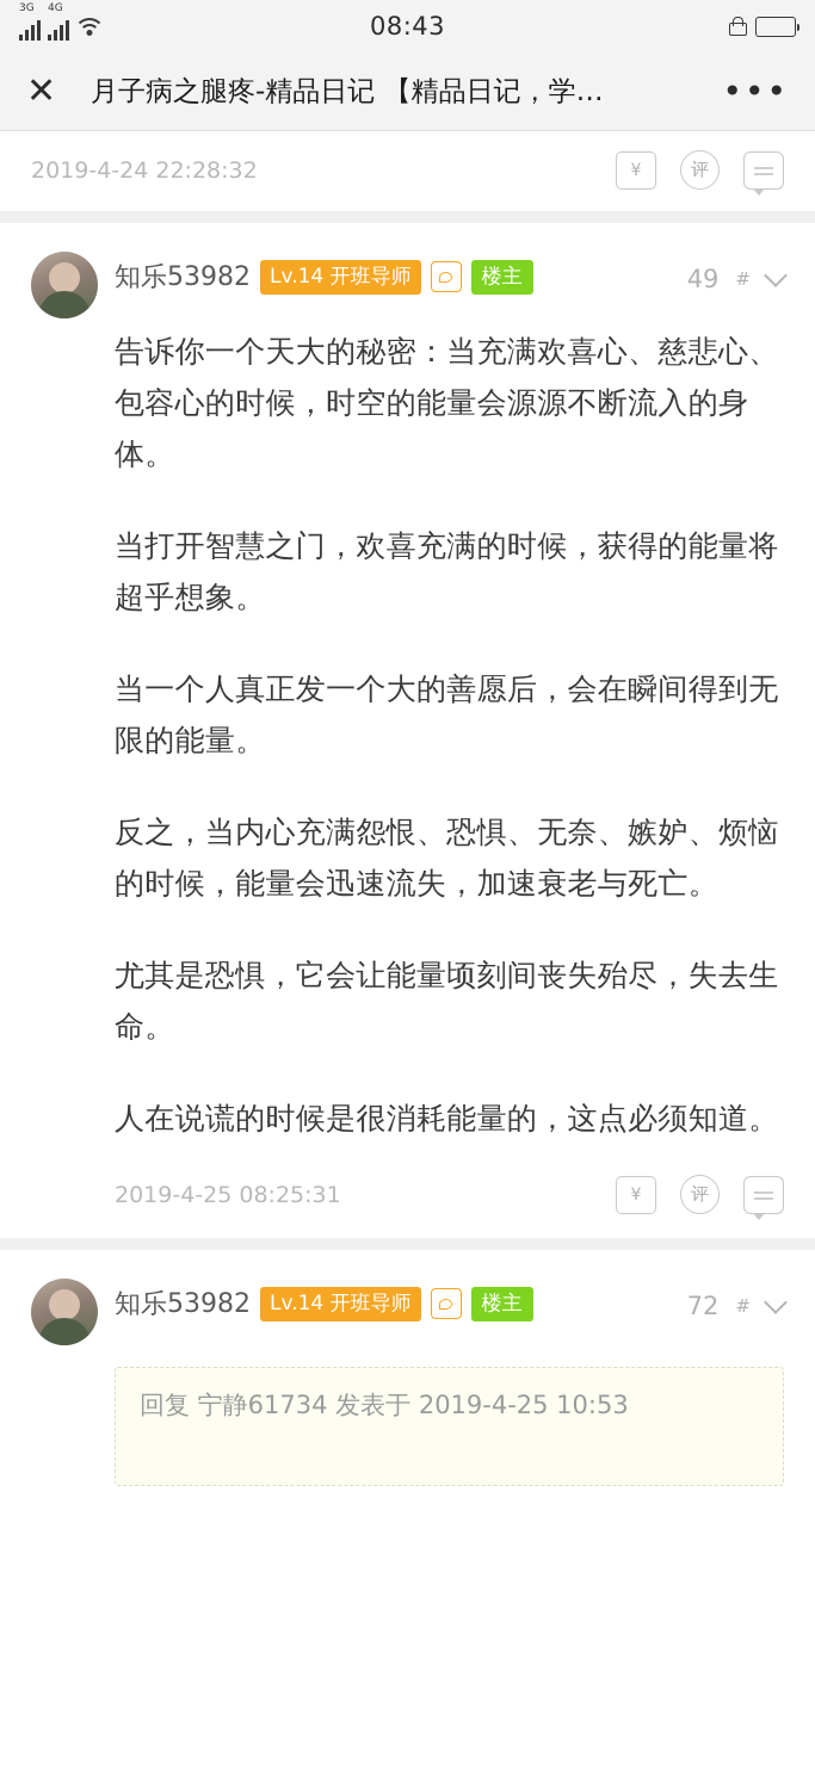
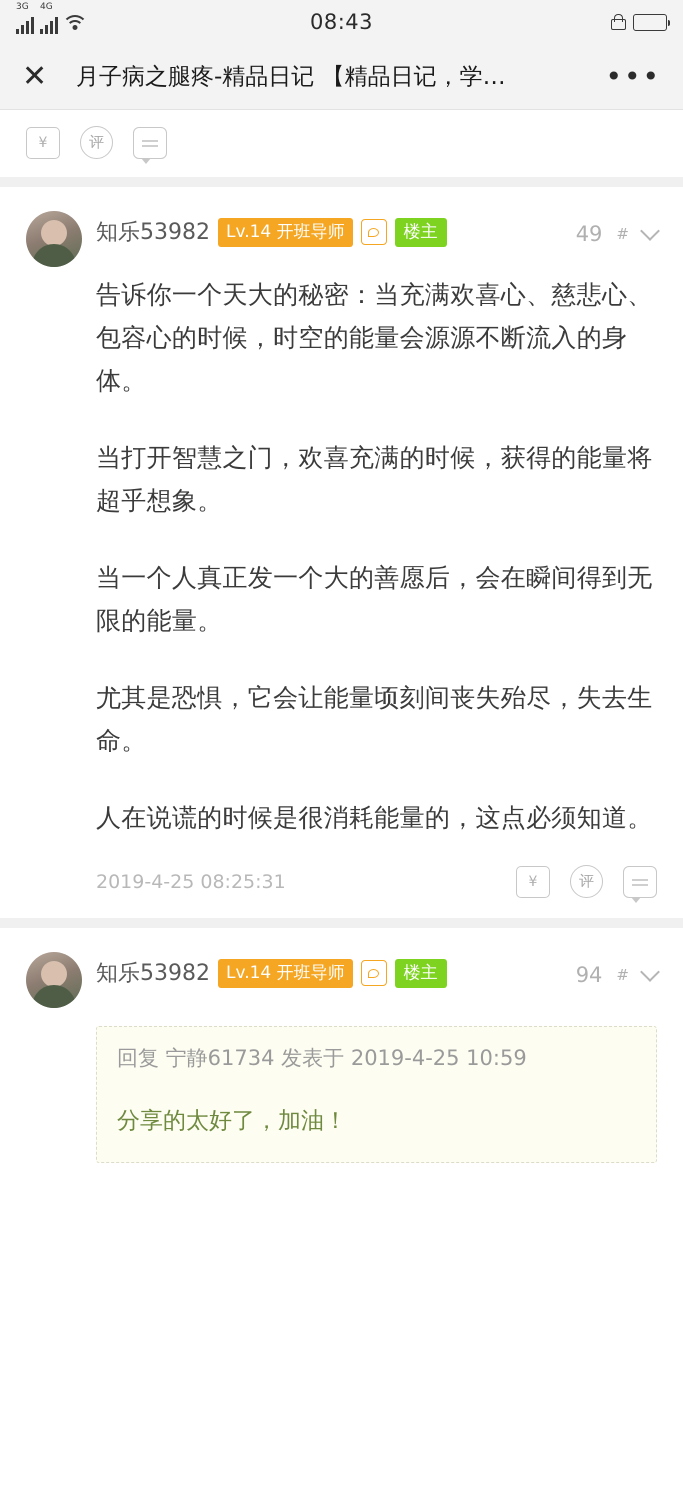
  3G
  4G
  08:43
  ✕
  月子病之腿疼-精品日记 【精品日记，学…
  •••
- 2019-4-24 22:28:32
  ¥
  评
  知乐53982
  Lv.14 开班导师
  楼主
  49
  #
  告诉你一个天大的秘密：当充满欢喜心、慈悲心、包容心的时候，时空的能量会源源不断流入的身体。
  当打开智慧之门，欢喜充满的时候，获得的能量将超乎想象。
  当一个人真正发一个大的善愿后，会在瞬间得到无限的能量。
- 反之，当内心充满怨恨、恐惧、无奈、嫉妒、烦恼的时候，能量会迅速流失，加速衰老与死亡。
  尤其是恐惧，它会让能量顷刻间丧失殆尽，失去生命。
  人在说谎的时候是很消耗能量的，这点必须知道。
  2019-4-25 08:25:31
  ¥
  评
  知乐53982
  Lv.14 开班导师
  楼主
- 72
+ 94
  #
- 回复 宁静61734 发表于 2019-4-25 10:53
+ 回复 宁静61734 发表于 2019-4-25 10:59
+ 分享的太好了，加油！
